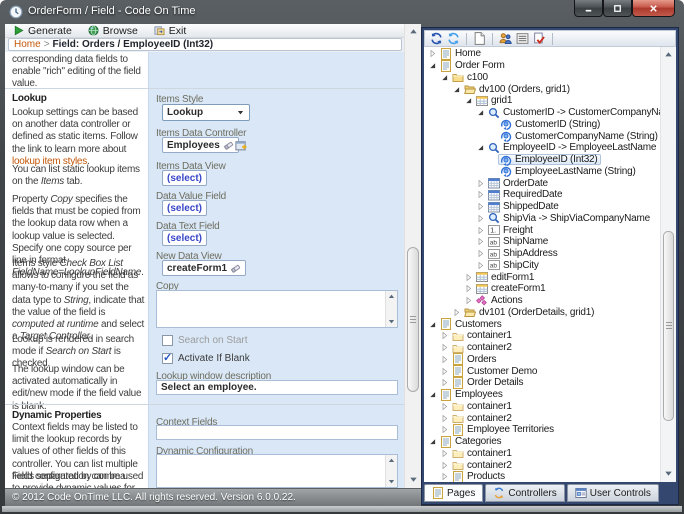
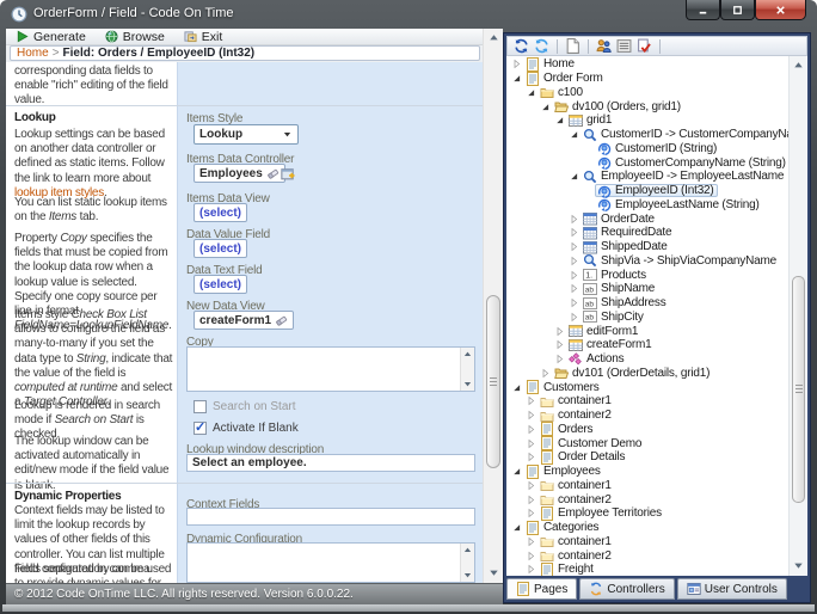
  OrderForm / Field - Code On Time
  Generate
  Browse
  Exit
  Home
  >
  Field: Orders / EmployeeID (Int32)
  Items Style
  Lookup
  Items Data Controller
  Employees
  Items Data View
  (select)
  Data Value Field
  (select)
  Data Text Field
  (select)
  New Data View
  createForm1
  Copy
  Search on Start
  Activate If Blank
  Lookup window description
  Select an employee.
  Context Fields
  Dynamic Configuration
  corresponding data fields to enable "rich" editing of the field value.
  Lookup
  Lookup settings can be based on another data controller or defined as static items. Follow the link to learn more about lookup item styles.
  You can list static lookup items on the Items tab.
  Property Copy specifies the fields that must be copied from the lookup data row when a lookup value is selected. Specify one copy source per line in format FieldName=LookupFieldName.
  Items style Check Box List allows to configure the field as many-to-many if you set the data type to String, indicate that the value of the field is computed at runtime and select a Target Controller.
  Lookup is rendered in search mode if Search on Start is checked.
  The lookup window can be activated automatically in edit/new mode if the field value is blank.
  Dynamic Properties
  Context fields may be listed to limit the lookup records by values of other fields of this controller. You can list multiple fields separated by comma.
  © 2012 Code OnTime LLC. All rights reserved. Version 6.0.0.22.
  Home
  Order Form
  c100
  dv100 (Orders, grid1)
  grid1
  CustomerID -> CustomerCompanyN
  CustomerID (String)
  CustomerCompanyName (String)
  EmployeeID -> EmployeeLastName
  EmployeeID (Int32)
  EmployeeLastName (String)
  OrderDate
  RequiredDate
  ShippedDate
  ShipVia -> ShipViaCompanyName
- Freight
+ Products
  ShipName
  ShipAddress
  ShipCity
  editForm1
  createForm1
  Actions
  dv101 (OrderDetails, grid1)
  Customers
  container1
  container2
  Orders
  Customer Demo
  Order Details
  Employees
  container1
  container2
  Employee Territories
  Categories
  container1
  container2
- Products
+ Freight
  Pages
  Controllers
  User Controls
